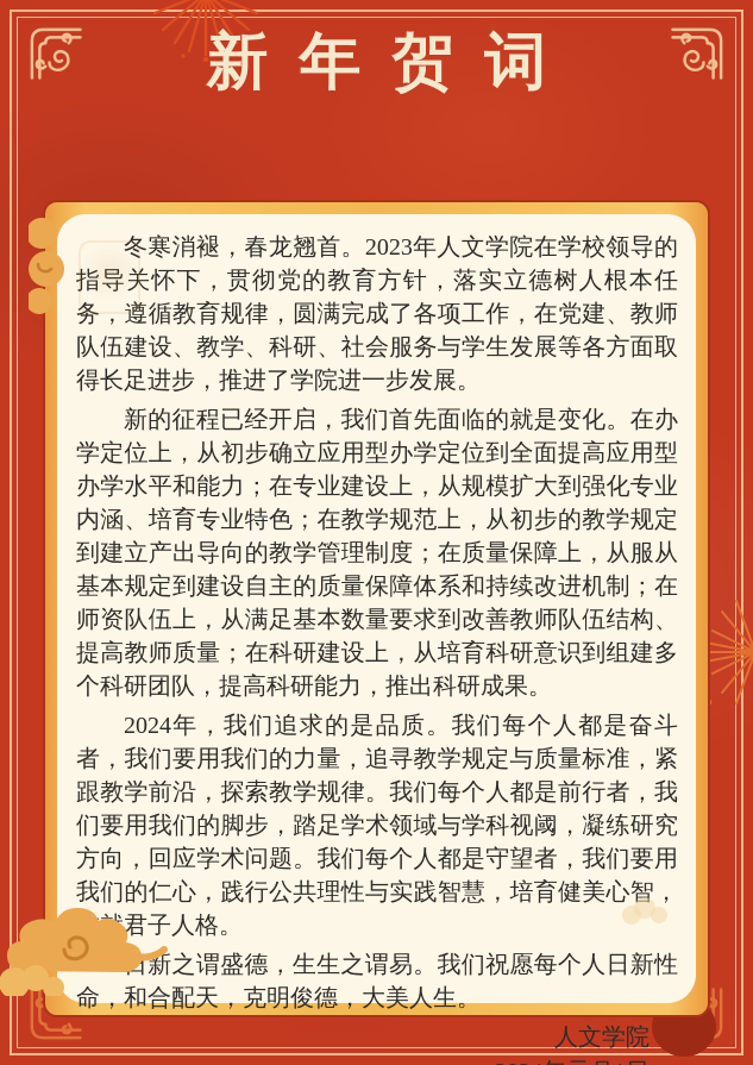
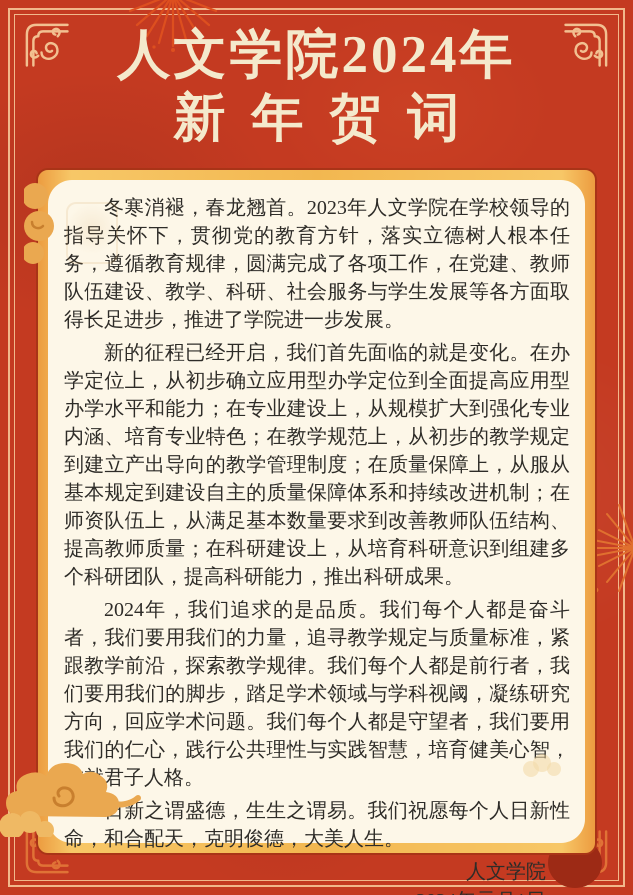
+ 人文学院2024年
  新年贺词
  冬寒消褪，春龙翘首。2023年人文学院在学校领导的指导关怀下，贯彻党的教育方针，落实立德树人根本任务，遵循教育规律，圆满完成了各项工作，在党建、教师队伍建设、教学、科研、社会服务与学生发展等各方面取得长足进步，推进了学院进一步发展。
  新的征程已经开启，我们首先面临的就是变化。在办学定位上，从初步确立应用型办学定位到全面提高应用型办学水平和能力；在专业建设上，从规模扩大到强化专业内涵、培育专业特色；在教学规范上，从初步的教学规定到建立产出导向的教学管理制度；在质量保障上，从服从基本规定到建设自主的质量保障体系和持续改进机制；在师资队伍上，从满足基本数量要求到改善教师队伍结构、提高教师质量；在科研建设上，从培育科研意识到组建多个科研团队，提高科研能力，推出科研成果。
  2024年，我们追求的是品质。我们每个人都是奋斗者，我们要用我们的力量，追寻教学规定与质量标准，紧跟教学前沿，探索教学规律。我们每个人都是前行者，我们要用我们的脚步，踏足学术领域与学科视阈，凝练研究方向，回应学术问题。我们每个人都是守望者，我们要用我们的仁心，践行公共理性与实践智慧，培育健美心智，君子人格。
  新之谓盛德，生生之谓易。我们祝愿每个人日新性命，和合配天，克明俊德，大美人生。
  人文学院
